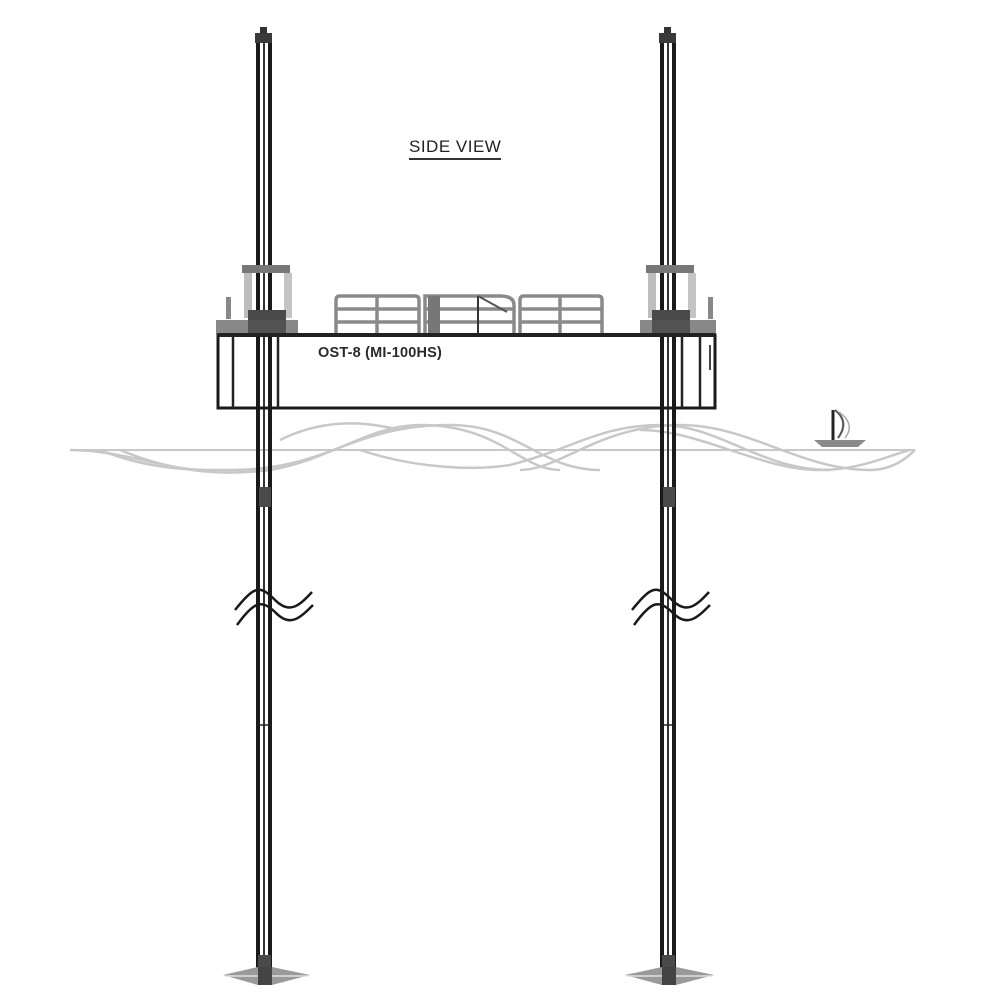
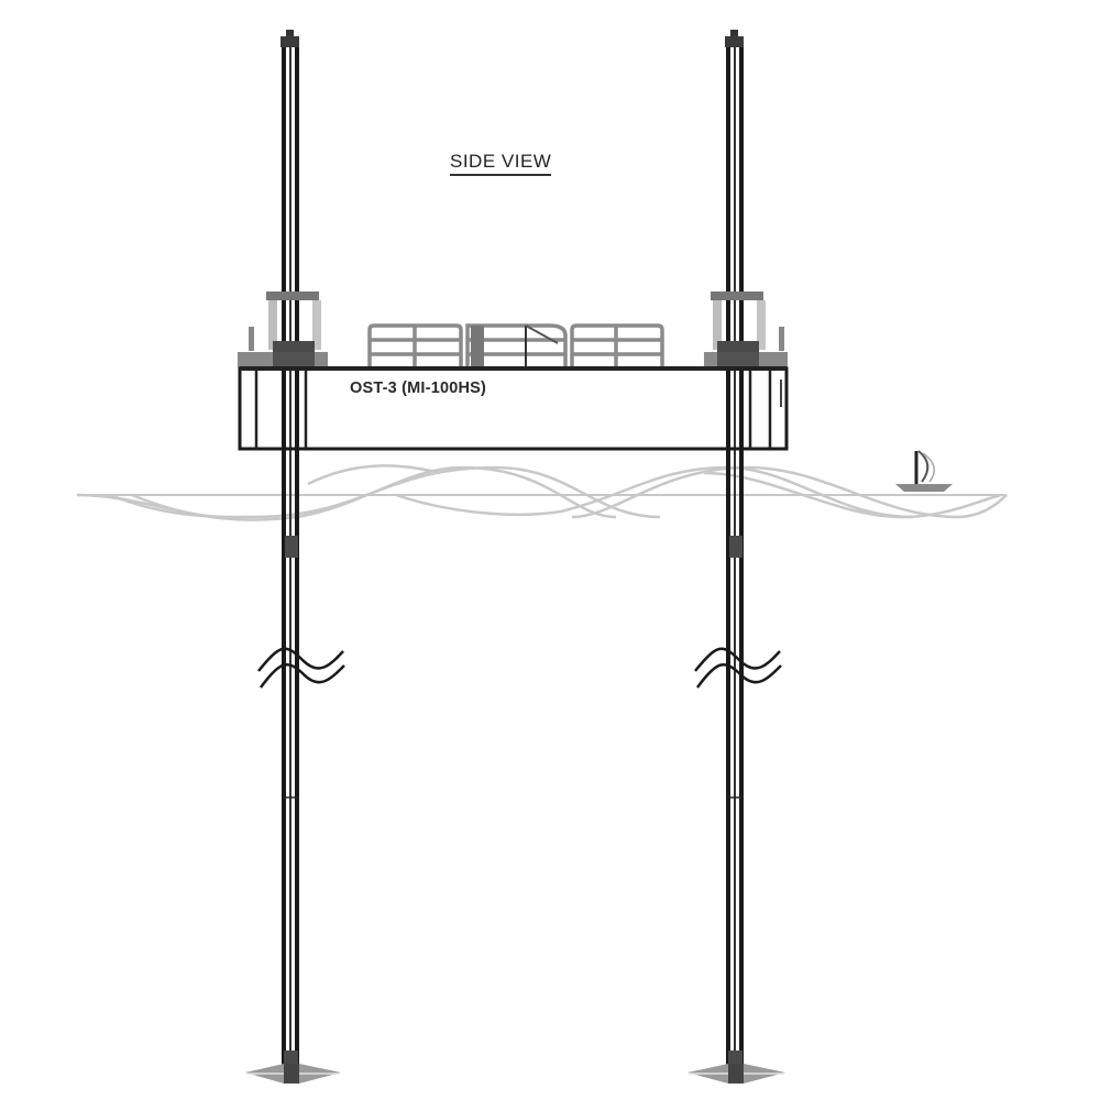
  SIDE VIEW
- OST-8 (MI-100HS)
+ OST-3 (MI-100HS)
